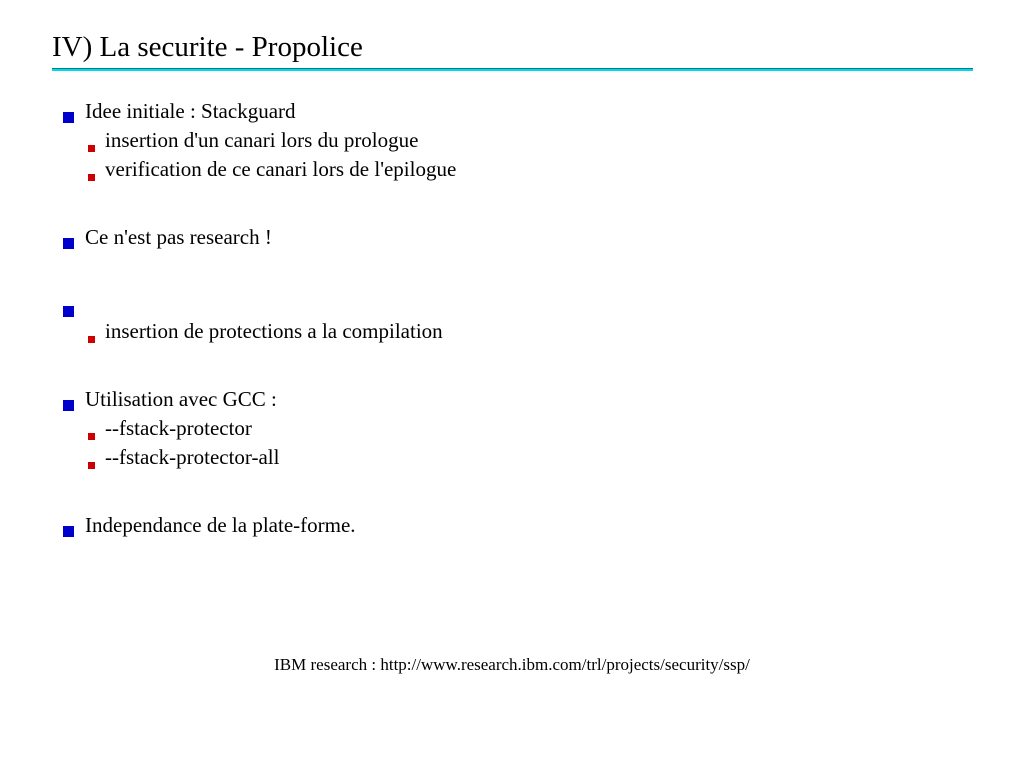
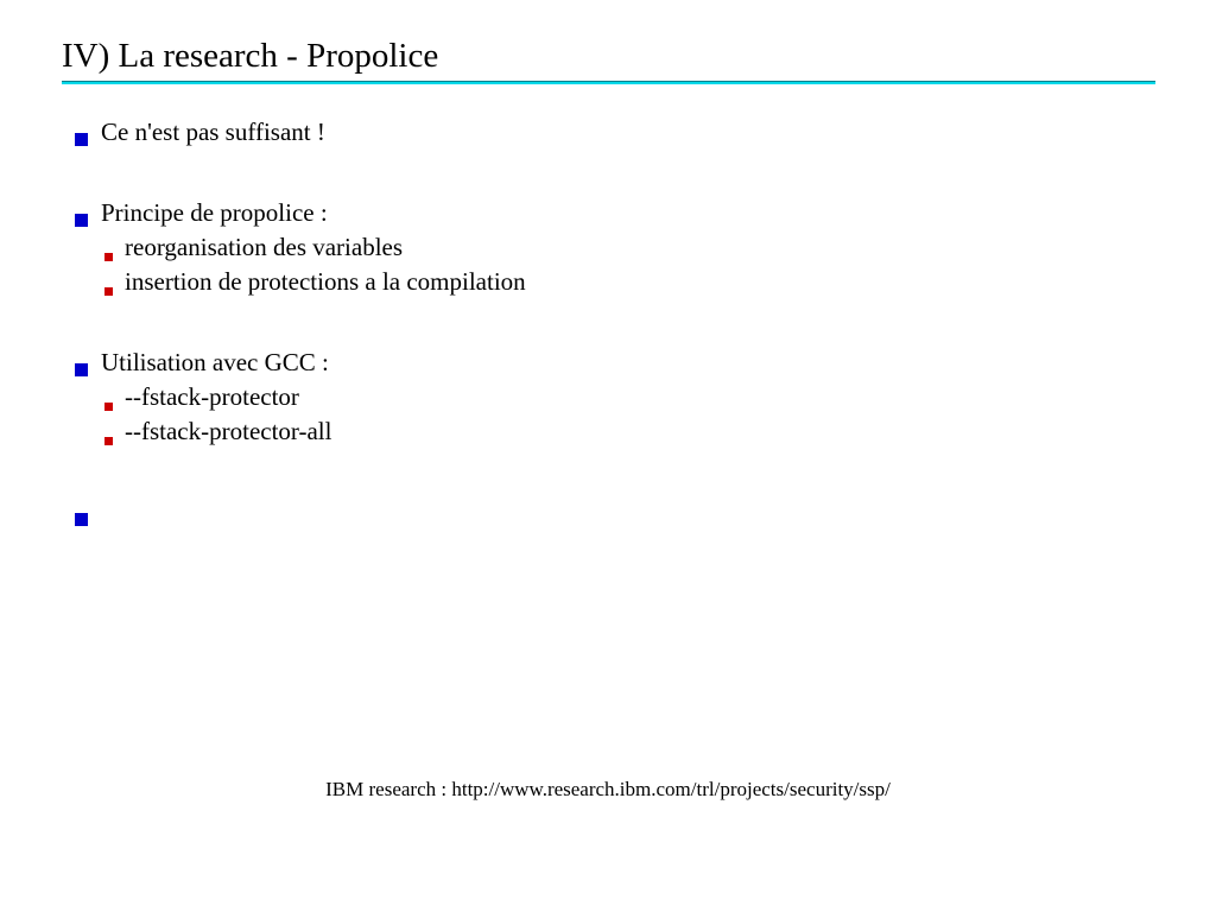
- IV) La securite - Propolice
+ IV) La research - Propolice
- Idee initiale : Stackguard
- insertion d'un canari lors du prologue
- verification de ce canari lors de l'epilogue
- Ce n'est pas research !
+ Ce n'est pas suffisant !
+ Principe de propolice :
+ reorganisation des variables
  insertion de protections a la compilation
  Utilisation avec GCC :
  --fstack-protector
  --fstack-protector-all
- Independance de la plate-forme.
  IBM research : http://www.research.ibm.com/trl/projects/security/ssp/
